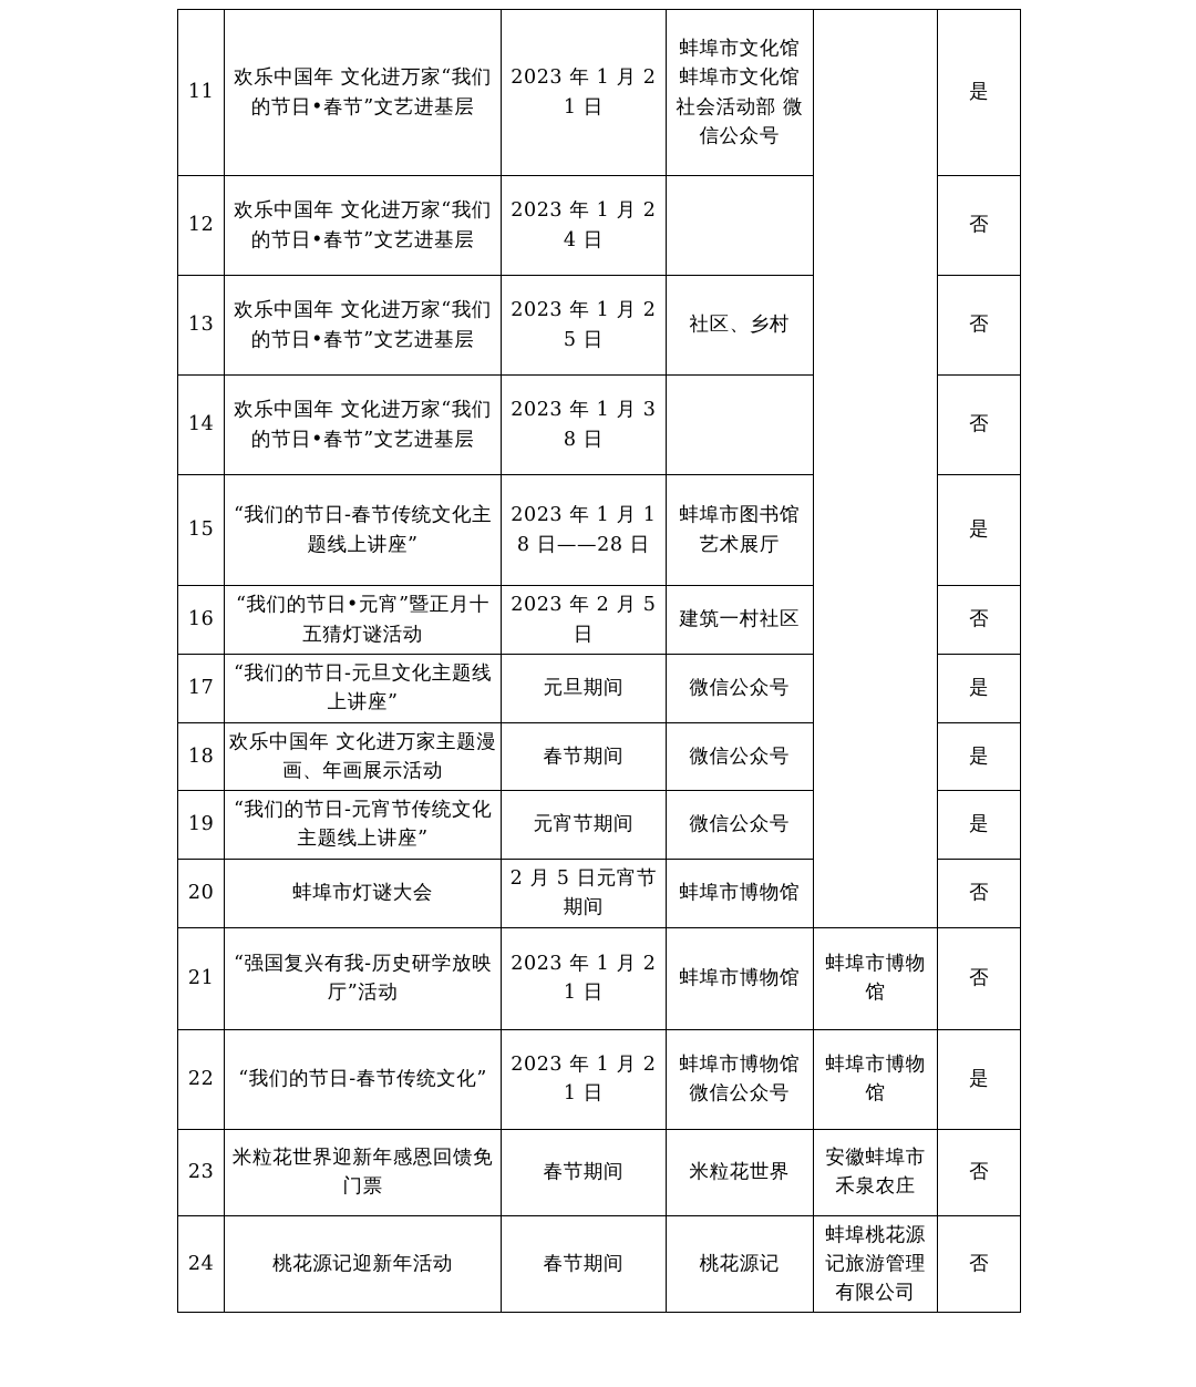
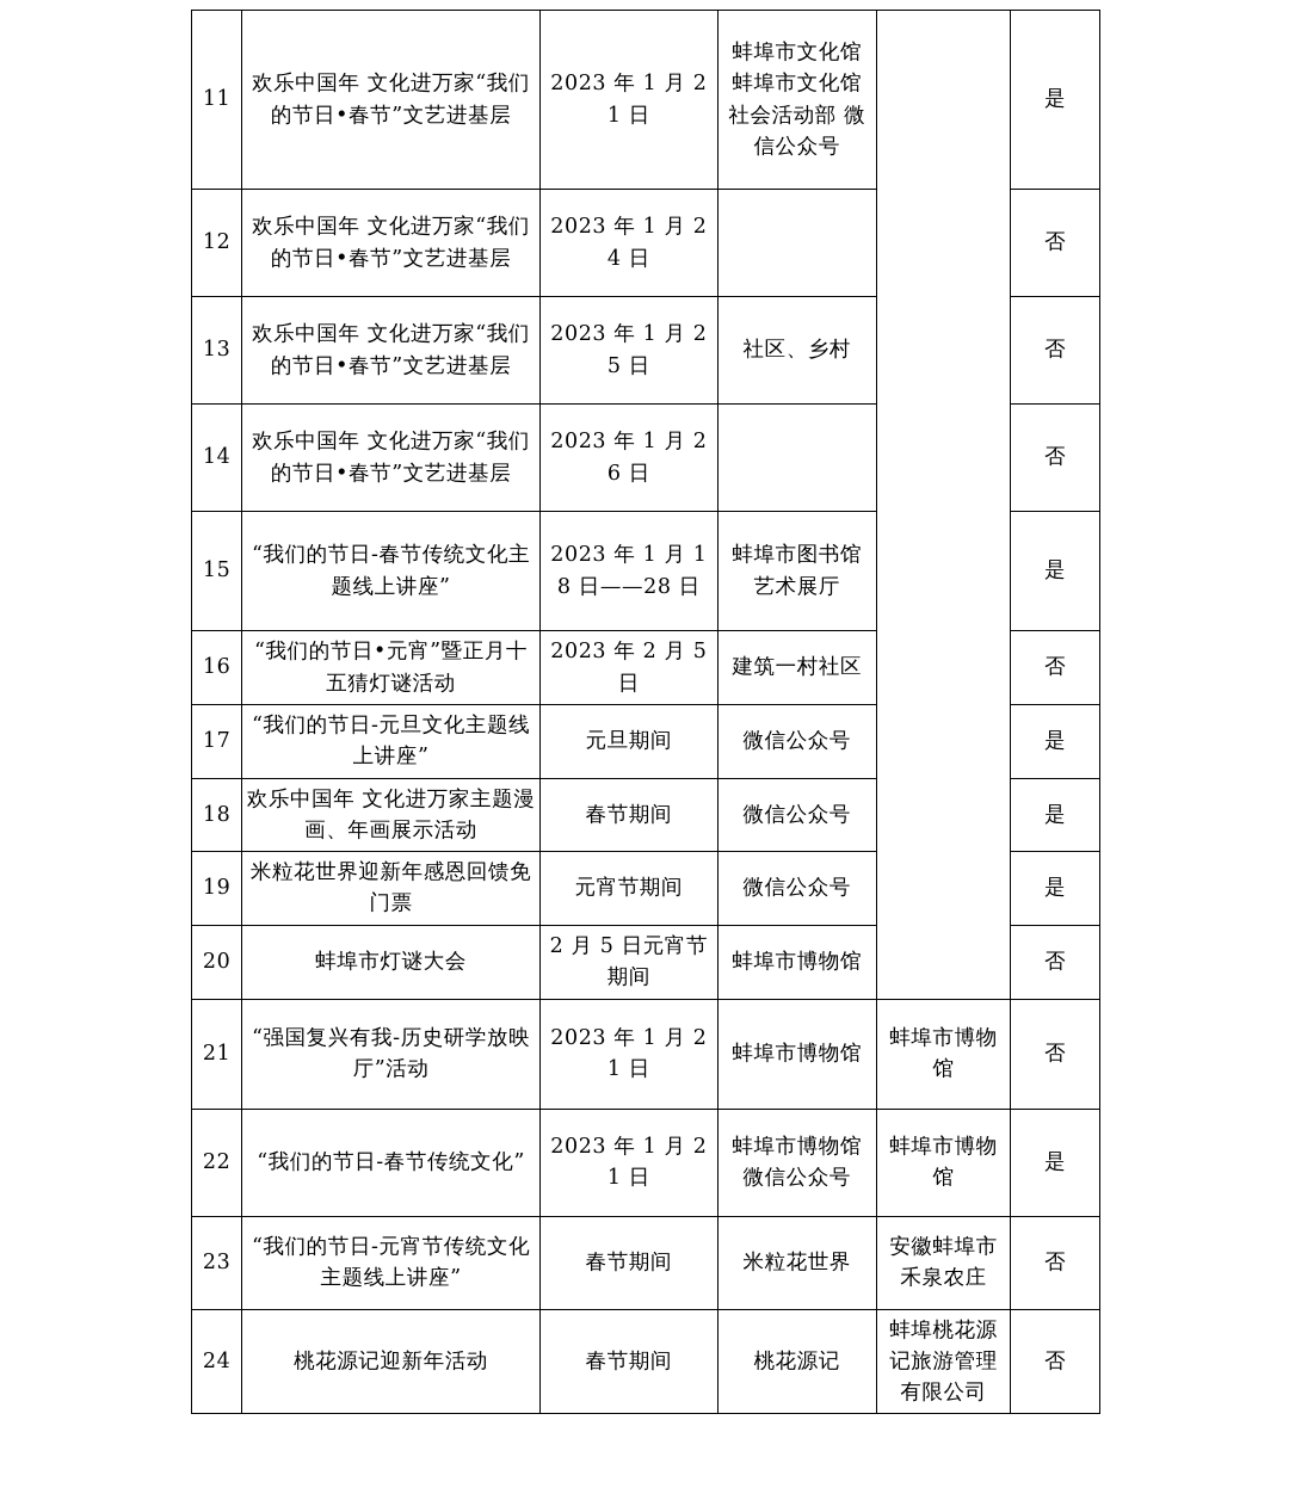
  11	欢乐中国年 文化进万家“我们的节日•春节”文艺进基层	2023 年 1 月 21 日	蚌埠市文化馆 蚌埠市文化馆社会活动部 微信公众号		是
  12	欢乐中国年 文化进万家“我们的节日•春节”文艺进基层	2023 年 1 月 24 日		否
  13	欢乐中国年 文化进万家“我们的节日•春节”文艺进基层	2023 年 1 月 25 日	社区、乡村	否
- 14	欢乐中国年 文化进万家“我们的节日•春节”文艺进基层	2023 年 1 月 38 日		否
+ 14	欢乐中国年 文化进万家“我们的节日•春节”文艺进基层	2023 年 1 月 26 日		否
  15	“我们的节日-春节传统文化主题线上讲座”	2023 年 1 月 18 日——28 日	蚌埠市图书馆 艺术展厅	是
  16	“我们的节日•元宵”暨正月十五猜灯谜活动	2023 年 2 月 5 日	建筑一村社区	否
  17	“我们的节日-元旦文化主题线上讲座”	元旦期间	微信公众号	是
  18	欢乐中国年 文化进万家主题漫画、年画展示活动	春节期间	微信公众号	是
- 19	“我们的节日-元宵节传统文化主题线上讲座”	元宵节期间	微信公众号	是
+ 19	米粒花世界迎新年感恩回馈免门票	元宵节期间	微信公众号	是
  20	蚌埠市灯谜大会	2 月 5 日元宵节期间	蚌埠市博物馆	否
  21	“强国复兴有我-历史研学放映厅”活动	2023 年 1 月 21 日	蚌埠市博物馆	蚌埠市博物馆	否
  22	“我们的节日-春节传统文化”	2023 年 1 月 21 日	蚌埠市博物馆微信公众号	蚌埠市博物馆	是
- 23	米粒花世界迎新年感恩回馈免门票	春节期间	米粒花世界	安徽蚌埠市禾泉农庄	否
+ 23	“我们的节日-元宵节传统文化主题线上讲座”	春节期间	米粒花世界	安徽蚌埠市禾泉农庄	否
  24	桃花源记迎新年活动	春节期间	桃花源记	蚌埠桃花源记旅游管理有限公司	否
